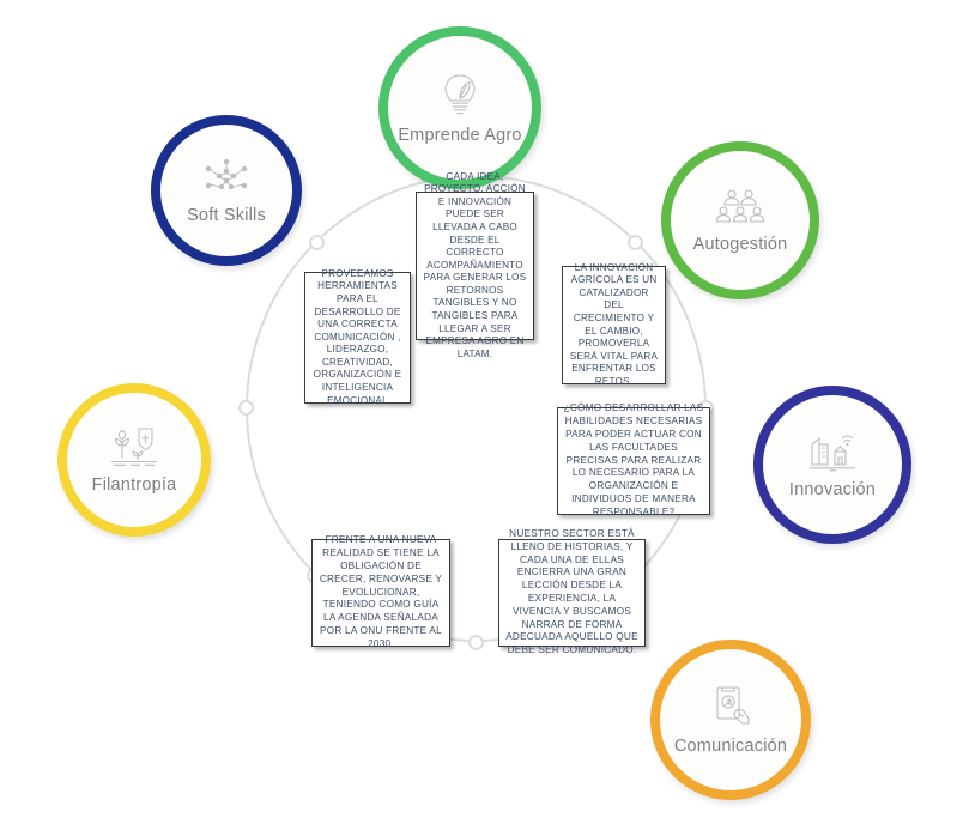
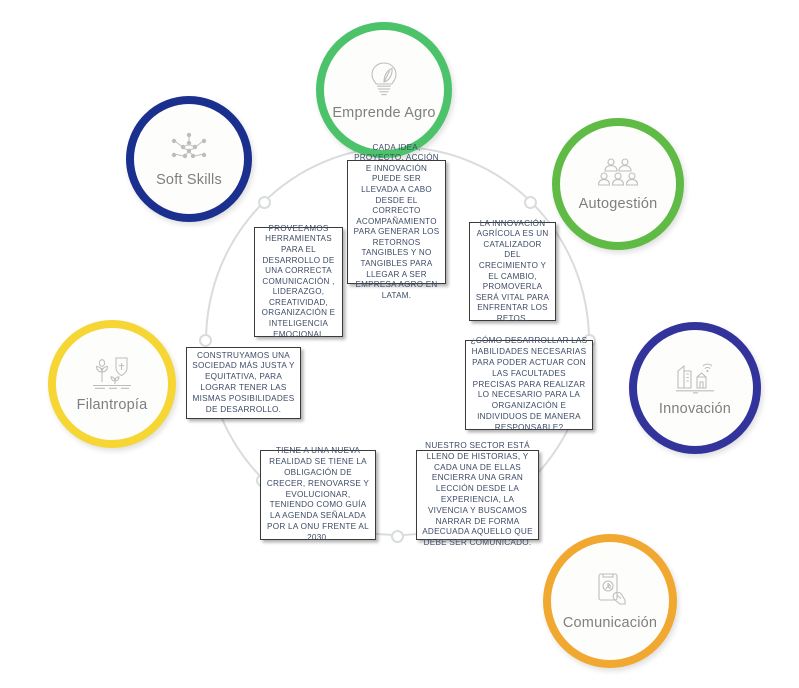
  Emprende Agro
  Soft Skills
  Autogestión
  Filantropía
  Innovación
  Comunicación
  CADA IDEA, PROYECTO, ACCIÓN E INNOVACIÓN PUEDE SER LLEVADA A CABO DESDE EL CORRECTO ACOMPAÑAMIENTO PARA GENERAR LOS RETORNOS TANGIBLES Y NO TANGIBLES PARA LLEGAR A SER EMPRESA AGRO EN LATAM.
  PROVEEAMOS HERRAMIENTAS PARA EL DESARROLLO DE UNA CORRECTA COMUNICACIÓN , LIDERAZGO, CREATIVIDAD, ORGANIZACIÓN E INTELIGENCIA EMOCIONAL
  LA INNOVACIÓN AGRÍCOLA ES UN CATALIZADOR DEL CRECIMIENTO Y EL CAMBIO, PROMOVERLA SERÁ VITAL PARA ENFRENTAR LOS RETOS.
+ CONSTRUYAMOS UNA SOCIEDAD MÁS JUSTA Y EQUITATIVA, PARA LOGRAR TENER LAS MISMAS POSIBILIDADES DE DESARROLLO.
  ¿CÓMO DESARROLLAR LAS HABILIDADES NECESARIAS PARA PODER ACTUAR CON LAS FACULTADES PRECISAS PARA REALIZAR LO NECESARIO PARA LA ORGANIZACIÓN E INDIVIDUOS DE MANERA RESPONSABLE?
- FRENTE A UNA NUEVA REALIDAD SE TIENE LA OBLIGACIÓN DE CRECER, RENOVARSE Y EVOLUCIONAR, TENIENDO COMO GUÍA LA AGENDA SEÑALADA POR LA ONU FRENTE AL 2030.
+ TIENE A UNA NUEVA REALIDAD SE TIENE LA OBLIGACIÓN DE CRECER, RENOVARSE Y EVOLUCIONAR, TENIENDO COMO GUÍA LA AGENDA SEÑALADA POR LA ONU FRENTE AL 2030.
  NUESTRO SECTOR ESTÁ LLENO DE HISTORIAS, Y CADA UNA DE ELLAS ENCIERRA UNA GRAN LECCIÓN DESDE LA EXPERIENCIA, LA VIVENCIA Y BUSCAMOS NARRAR DE FORMA ADECUADA AQUELLO QUE DEBE SER COMUNICADO.
